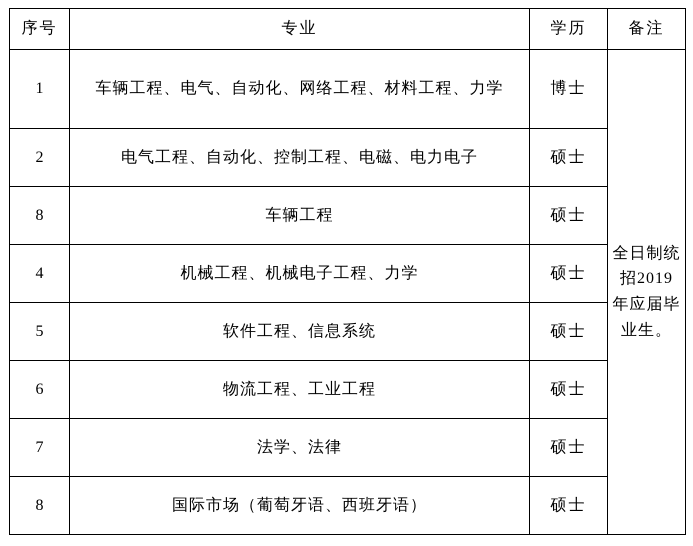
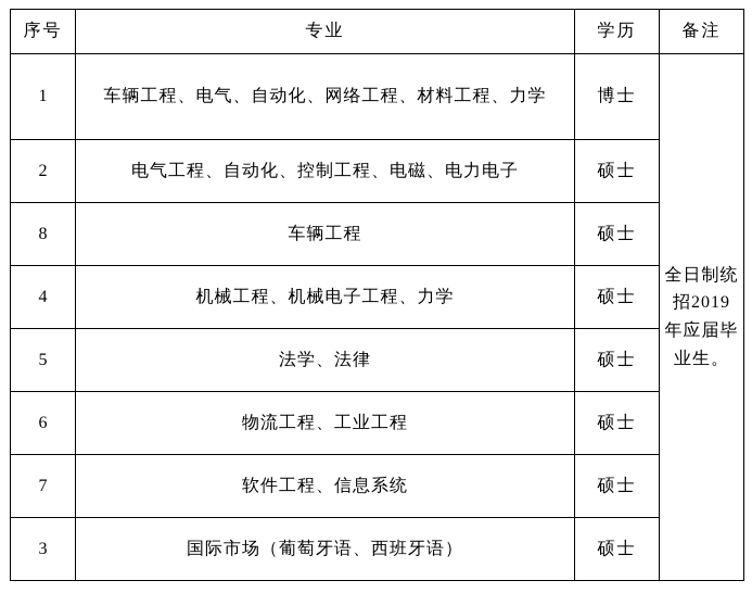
  序号	专业	学历	备注
  1	车辆工程、电气、自动化、网络工程、材料工程、力学	博士	全日制统招2019年应届毕业生。
  2	电气工程、自动化、控制工程、电磁、电力电子	硕士
  8	车辆工程	硕士
  4	机械工程、机械电子工程、力学	硕士
- 5	软件工程、信息系统	硕士
+ 5	法学、法律	硕士
  6	物流工程、工业工程	硕士
- 7	法学、法律	硕士
+ 7	软件工程、信息系统	硕士
- 8	国际市场（葡萄牙语、西班牙语）	硕士
+ 3	国际市场（葡萄牙语、西班牙语）	硕士
